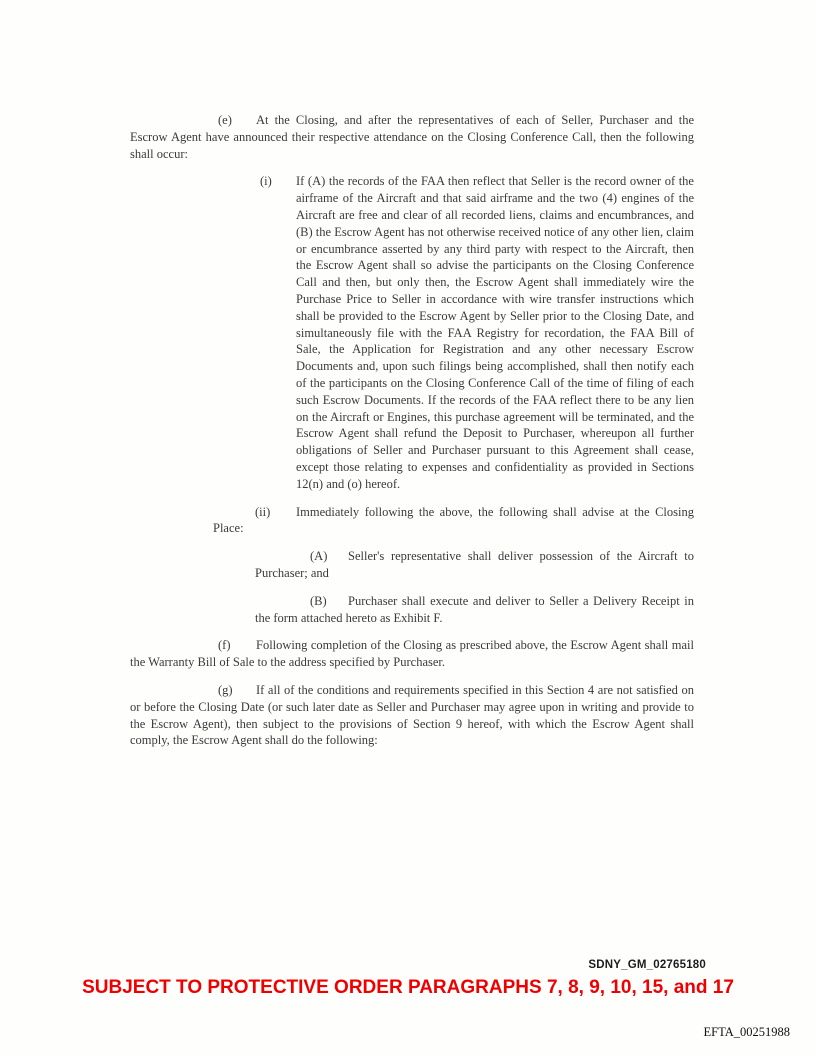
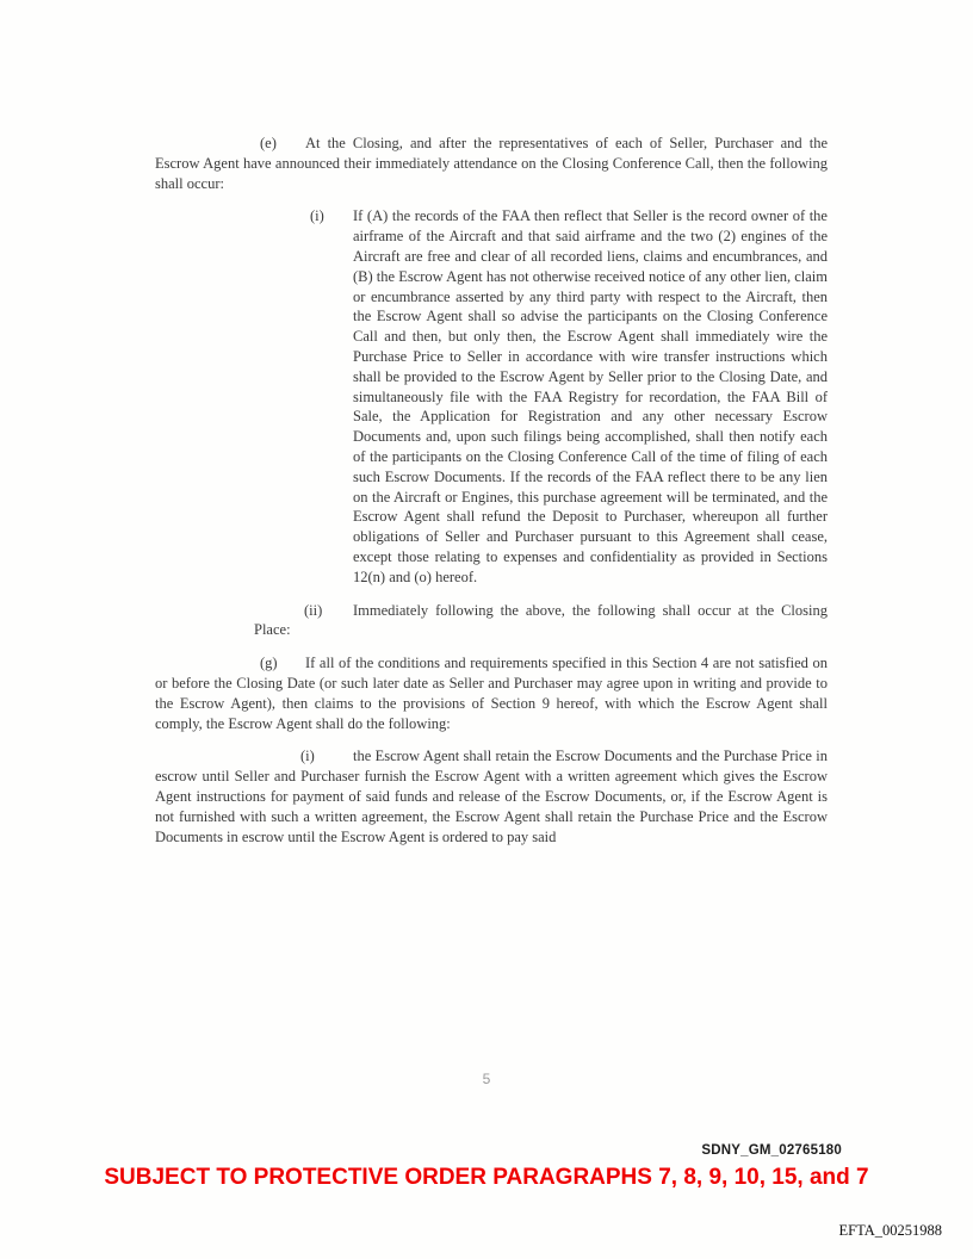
- (e) At the Closing, and after the representatives of each of Seller, Purchaser and the Escrow Agent have announced their respective attendance on the Closing Conference Call, then the following shall occur:
+ (e) At the Closing, and after the representatives of each of Seller, Purchaser and the Escrow Agent have announced their immediately attendance on the Closing Conference Call, then the following shall occur:
- (i) If (A) the records of the FAA then reflect that Seller is the record owner of the airframe of the Aircraft and that said airframe and the two (4) engines of the Aircraft are free and clear of all recorded liens, claims and encumbrances, and (B) the Escrow Agent has not otherwise received notice of any other lien, claim or encumbrance asserted by any third party with respect to the Aircraft, then the Escrow Agent shall so advise the participants on the Closing Conference Call and then, but only then, the Escrow Agent shall immediately wire the Purchase Price to Seller in accordance with wire transfer instructions which shall be provided to the Escrow Agent by Seller prior to the Closing Date, and simultaneously file with the FAA Registry for recordation, the FAA Bill of Sale, the Application for Registration and any other necessary Escrow Documents and, upon such filings being accomplished, shall then notify each of the participants on the Closing Conference Call of the time of filing of each such Escrow Documents. If the records of the FAA reflect there to be any lien on the Aircraft or Engines, this purchase agreement will be terminated, and the Escrow Agent shall refund the Deposit to Purchaser, whereupon all further obligations of Seller and Purchaser pursuant to this Agreement shall cease, except those relating to expenses and confidentiality as provided in Sections 12(n) and (o) hereof.
+ (i) If (A) the records of the FAA then reflect that Seller is the record owner of the airframe of the Aircraft and that said airframe and the two (2) engines of the Aircraft are free and clear of all recorded liens, claims and encumbrances, and (B) the Escrow Agent has not otherwise received notice of any other lien, claim or encumbrance asserted by any third party with respect to the Aircraft, then the Escrow Agent shall so advise the participants on the Closing Conference Call and then, but only then, the Escrow Agent shall immediately wire the Purchase Price to Seller in accordance with wire transfer instructions which shall be provided to the Escrow Agent by Seller prior to the Closing Date, and simultaneously file with the FAA Registry for recordation, the FAA Bill of Sale, the Application for Registration and any other necessary Escrow Documents and, upon such filings being accomplished, shall then notify each of the participants on the Closing Conference Call of the time of filing of each such Escrow Documents. If the records of the FAA reflect there to be any lien on the Aircraft or Engines, this purchase agreement will be terminated, and the Escrow Agent shall refund the Deposit to Purchaser, whereupon all further obligations of Seller and Purchaser pursuant to this Agreement shall cease, except those relating to expenses and confidentiality as provided in Sections 12(n) and (o) hereof.
- (ii) Immediately following the above, the following shall advise at the Closing Place:
+ (ii) Immediately following the above, the following shall occur at the Closing Place:
- (A) Seller's representative shall deliver possession of the Aircraft to Purchaser; and
- (B) Purchaser shall execute and deliver to Seller a Delivery Receipt in the form attached hereto as Exhibit F.
- (f) Following completion of the Closing as prescribed above, the Escrow Agent shall mail the Warranty Bill of Sale to the address specified by Purchaser.
- (g) If all of the conditions and requirements specified in this Section 4 are not satisfied on or before the Closing Date (or such later date as Seller and Purchaser may agree upon in writing and provide to the Escrow Agent), then subject to the provisions of Section 9 hereof, with which the Escrow Agent shall comply, the Escrow Agent shall do the following:
+ (g) If all of the conditions and requirements specified in this Section 4 are not satisfied on or before the Closing Date (or such later date as Seller and Purchaser may agree upon in writing and provide to the Escrow Agent), then claims to the provisions of Section 9 hereof, with which the Escrow Agent shall comply, the Escrow Agent shall do the following:
+ (i) the Escrow Agent shall retain the Escrow Documents and the Purchase Price in escrow until Seller and Purchaser furnish the Escrow Agent with a written agreement which gives the Escrow Agent instructions for payment of said funds and release of the Escrow Documents, or, if the Escrow Agent is not furnished with such a written agreement, the Escrow Agent shall retain the Purchase Price and the Escrow Documents in escrow until the Escrow Agent is ordered to pay said
+ 5
  SDNY_GM_02765180
- SUBJECT TO PROTECTIVE ORDER PARAGRAPHS 7, 8, 9, 10, 15, and 17
+ SUBJECT TO PROTECTIVE ORDER PARAGRAPHS 7, 8, 9, 10, 15, and 7
  EFTA_00251988
